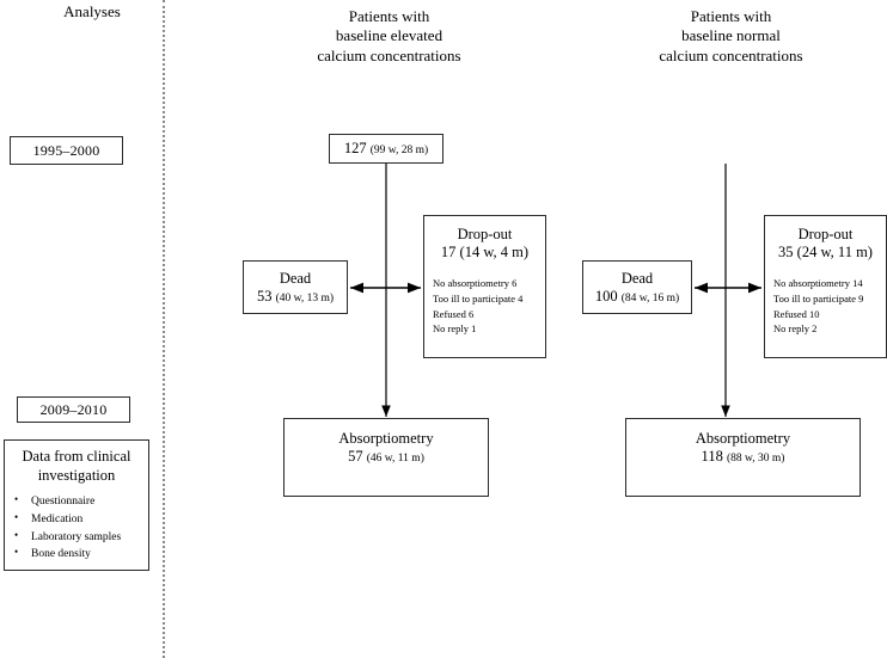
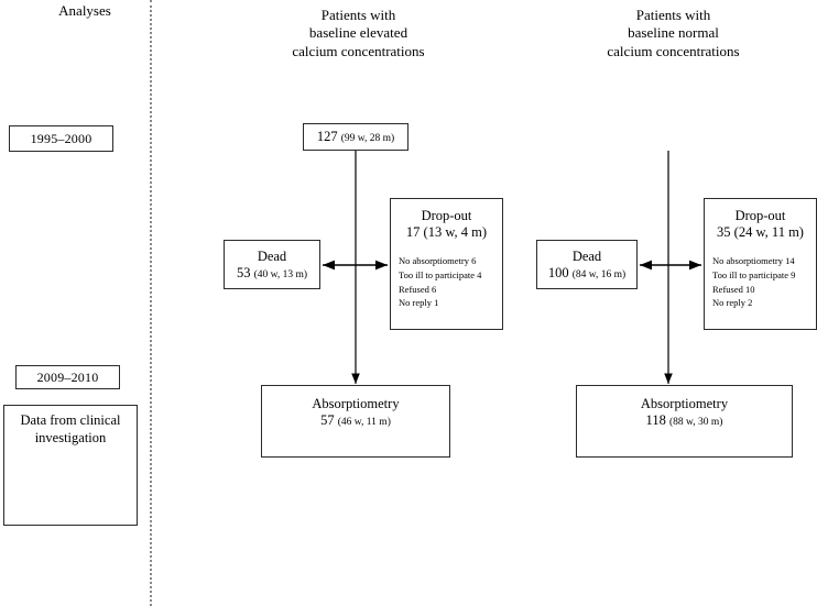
  Analyses
  1995–2000
  2009–2010
  Data from clinical
  investigation
- Questionnaire
- Medication
- Laboratory samples
- Bone density
  Patients with
  baseline elevated
  calcium concentrations
  127 (99 w, 28 m)
  Dead
  53 (40 w, 13 m)
  Drop-out
- 17 (14 w, 4 m)
+ 17 (13 w, 4 m)
  No absorptiometry 6
  Too ill to participate 4
  Refused 6
  No reply 1
  Absorptiometry
  57 (46 w, 11 m)
  Patients with
  baseline normal
  calcium concentrations
  Dead
  100 (84 w, 16 m)
  Drop-out
  35 (24 w, 11 m)
  No absorptiometry 14
  Too ill to participate 9
  Refused 10
  No reply 2
  Absorptiometry
  118 (88 w, 30 m)
